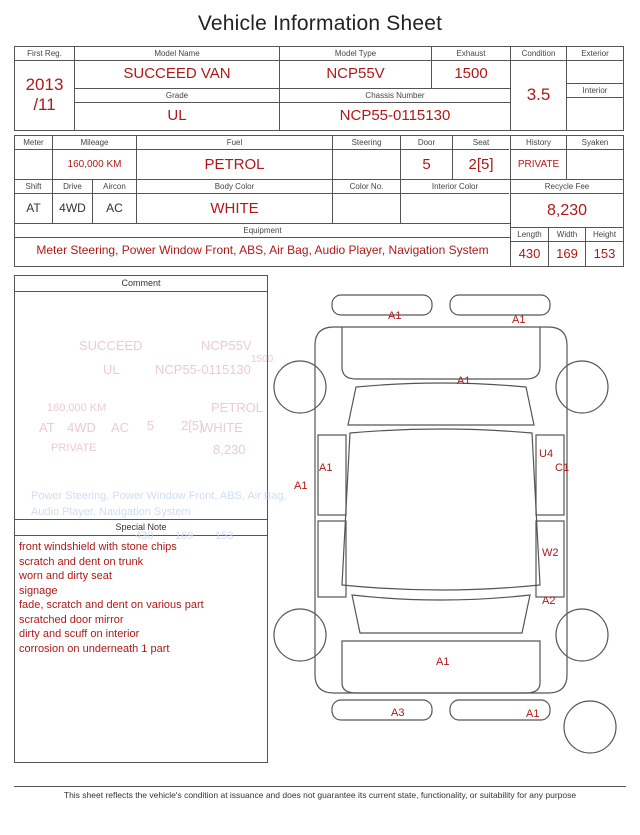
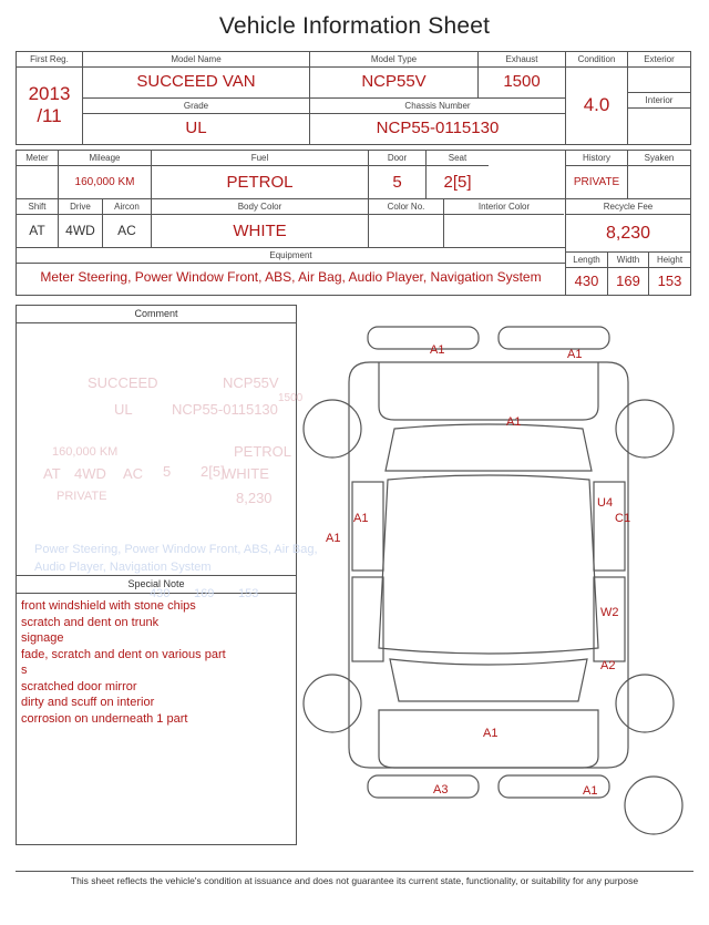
  Vehicle Information Sheet
  First Reg.
  2013
  /11
  Model Name
  SUCCEED VAN
  Model Type
  NCP55V
  Exhaust
  1500
  Grade
  UL
  Chassis Number
  NCP55-0115130
  Condition
- 3.5
+ 4.0
  Exterior
  Interior
  Meter
  Mileage
  160,000 KM
  Fuel
  PETROL
- Steering
  Door
  5
  Seat
  2[5]
  Shift
  AT
  Drive
  4WD
  Aircon
  AC
  Body Color
  WHITE
  Color No.
  Interior Color
  Equipment
  Meter Steering, Power Window Front, ABS, Air Bag, Audio Player, Navigation System
  History
  PRIVATE
  Syaken
  Recycle Fee
  8,230
  Length
  430
  Width
  169
  Height
  153
  Comment
  SUCCEED
  NCP55V
  1500
  UL
  NCP55-0115130
  160,000 KM
  PETROL
  5
  2[5]
  PRIVATE
  AT
  4WD
  AC
  WHITE
  8,230
  Power Steering, Power Window Front, ABS, Air Bag,
  Audio Player, Navigation System
  430
  169
  153
  Special Note
  front windshield with stone chips
  scratch and dent on trunk
- worn and dirty seat
  signage
  fade, scratch and dent on various part
+ s
  scratched door mirror
  dirty and scuff on interior
  corrosion on underneath 1 part
  A1
  A1
  A1
  A1
  A1
  U4
  C1
  W2
  A2
  A1
  A3
  A1
  This sheet reflects the vehicle's condition at issuance and does not guarantee its current state, functionality, or suitability for any purpose
